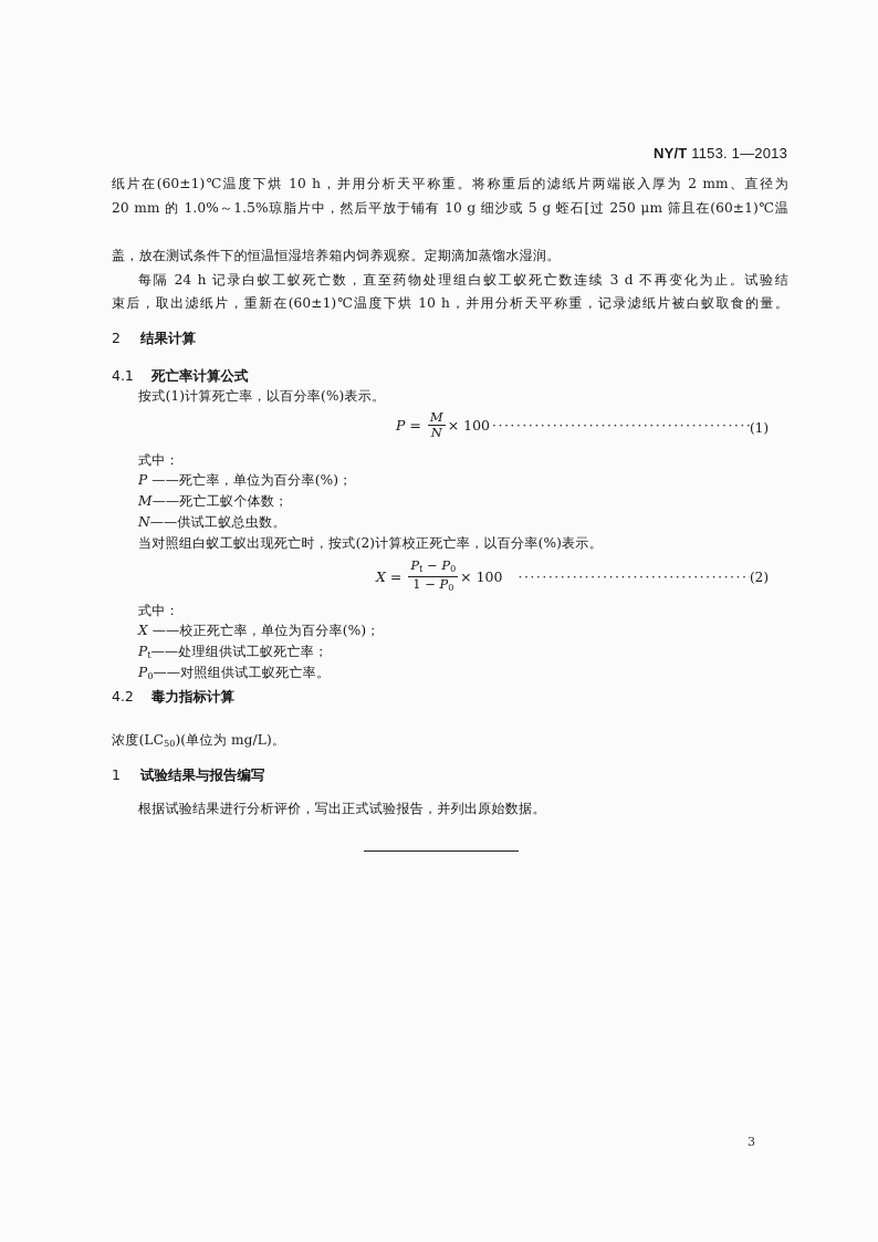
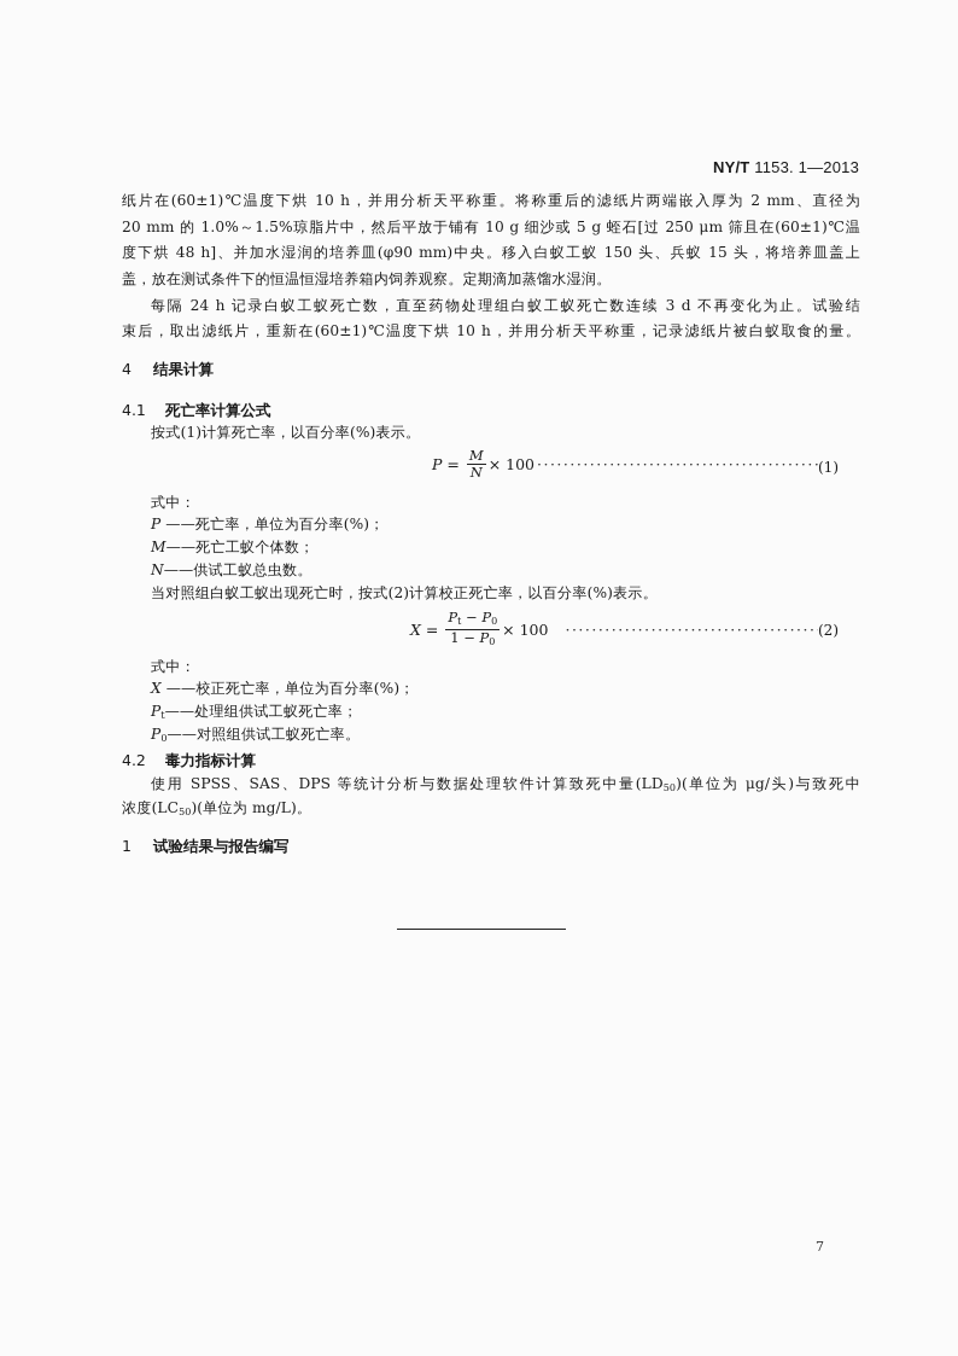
  NY/T 1153. 1—2013
  纸片在(60±1)℃温度下烘 10 h，并用分析天平称重。将称重后的滤纸片两端嵌入厚为 2 mm、直径为
  20 mm 的 1.0%～1.5%琼脂片中，然后平放于铺有 10 g 细沙或 5 g 蛭石[过 250 μm 筛且在(60±1)℃温
+ 度下烘 48 h]、并加水湿润的培养皿(φ90 mm)中央。移入白蚁工蚁 150 头、兵蚁 15 头，将培养皿盖上
  盖，放在测试条件下的恒温恒湿培养箱内饲养观察。定期滴加蒸馏水湿润。
  每隔 24 h 记录白蚁工蚁死亡数，直至药物处理组白蚁工蚁死亡数连续 3 d 不再变化为止。试验结
  束后，取出滤纸片，重新在(60±1)℃温度下烘 10 h，并用分析天平称重，记录滤纸片被白蚁取食的量。
- 2 结果计算
+ 4 结果计算
  4.1 死亡率计算公式
  按式(1)计算死亡率，以百分率(%)表示。
  P
  =
  M
  N
  × 100
  (1)
  式中：
  P ——死亡率，单位为百分率(%)；
  M——死亡工蚁个体数；
  N——供试工蚁总虫数。
  当对照组白蚁工蚁出现死亡时，按式(2)计算校正死亡率，以百分率(%)表示。
  X
  =
  Pt − P0
  1 − P0
  × 100
  (2)
  式中：
  X ——校正死亡率，单位为百分率(%)；
  Pt——处理组供试工蚁死亡率；
  P0——对照组供试工蚁死亡率。
  4.2 毒力指标计算
+ 使用 SPSS、SAS、DPS 等统计分析与数据处理软件计算致死中量(LD50)(单位为 μg/头)与致死中
  浓度(LC50)(单位为 mg/L)。
  1 试验结果与报告编写
- 根据试验结果进行分析评价，写出正式试验报告，并列出原始数据。
- 3
+ 7
